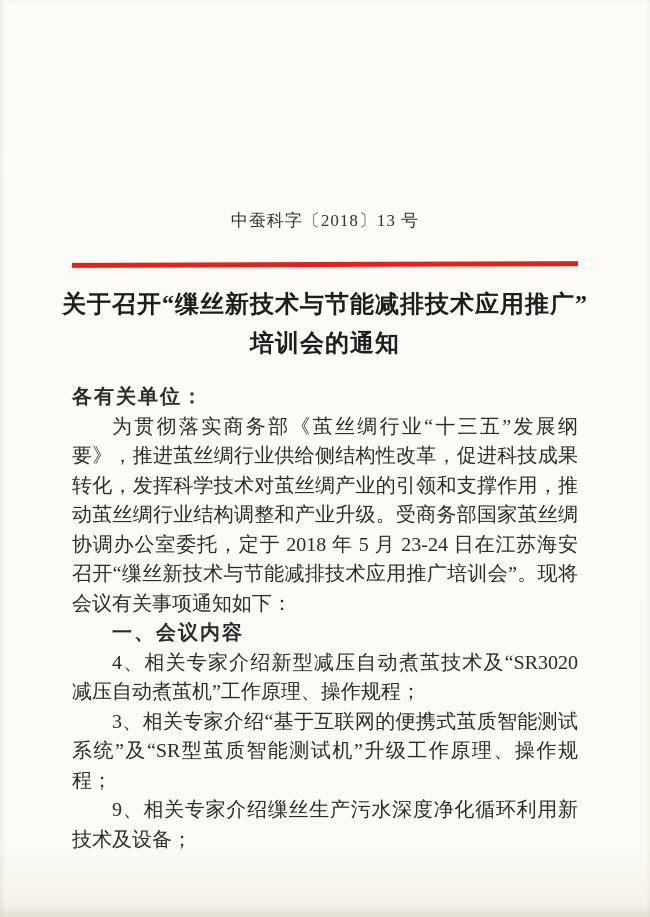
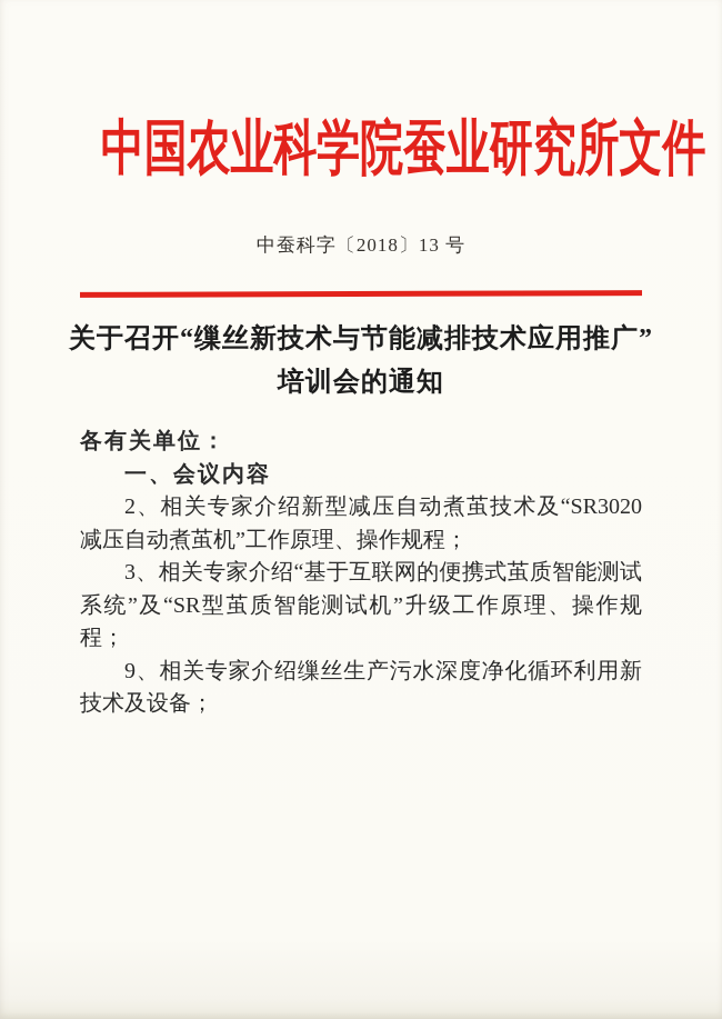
+ 中国农业科学院蚕业研究所文件
  中蚕科字〔2018〕13 号
  关于召开“缫丝新技术与节能减排技术应用推广”
  培训会的通知
  各有关单位：
- 为贯彻落实商务部《茧丝绸行业“十三五”发展纲要》，推进茧丝绸行业供给侧结构性改革，促进科技成果转化，发挥科学技术对茧丝绸产业的引领和支撑作用，推动茧丝绸行业结构调整和产业升级。受商务部国家茧丝绸协调办公室委托，定于 2018 年 5 月 23-24 日在江苏海安召开“缫丝新技术与节能减排技术应用推广培训会”。现将会议有关事项通知如下：
  一、会议内容
- 4、相关专家介绍新型减压自动煮茧技术及“SR3020 减压自动煮茧机”工作原理、操作规程；
+ 2、相关专家介绍新型减压自动煮茧技术及“SR3020 减压自动煮茧机”工作原理、操作规程；
  3、相关专家介绍“基于互联网的便携式茧质智能测试系统”及“SR型茧质智能测试机”升级工作原理、操作规程；
  9、相关专家介绍缫丝生产污水深度净化循环利用新技术及设备；
